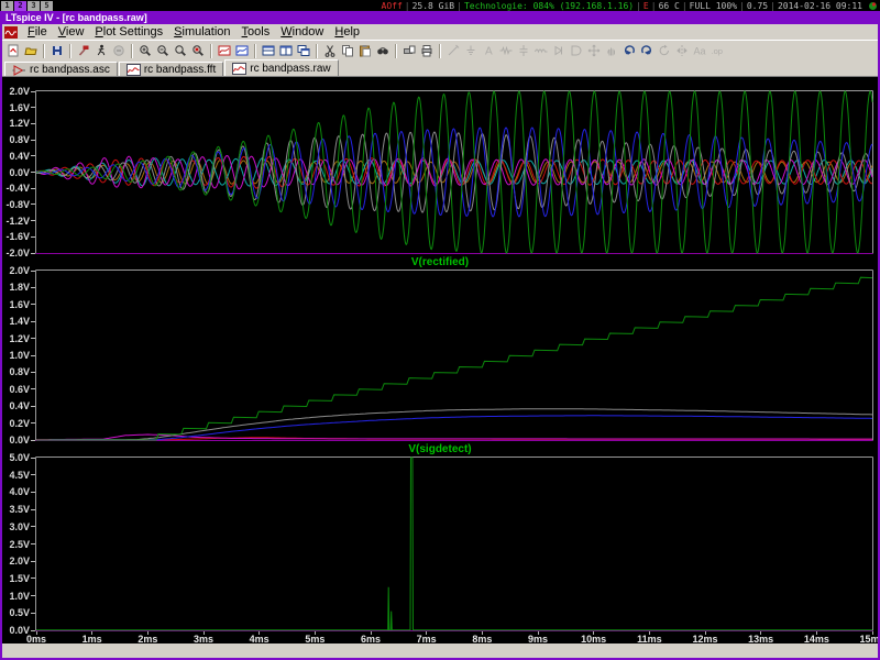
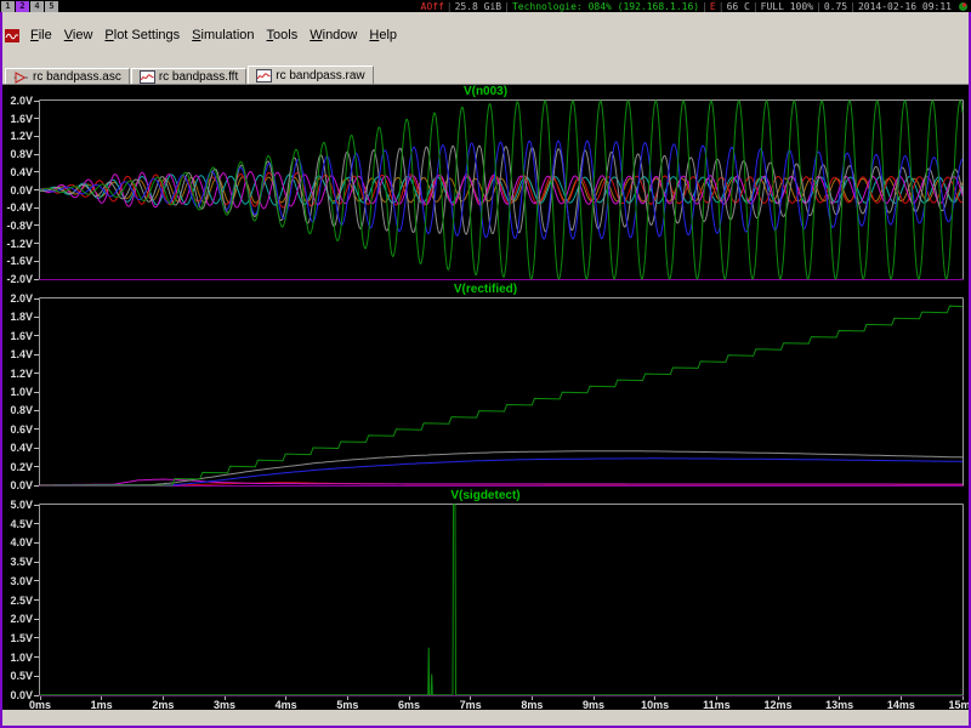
  1
  2
- 3
+ 4
  5
  AOff
  |
  25.8 GiB
  |
  Technologie: 084% (192.168.1.16)
  |
  E
  |
  66 C
  |
  FULL 100%
  |
  0.75
  |
  2014-02-16 09:11
- LTspice IV - [rc bandpass.raw]
  File
  View
  Plot Settings
  Simulation
  Tools
  Window
  Help
- A
- Aa
- .op
  rc bandpass.asc
  rc bandpass.fft
  rc bandpass.raw
+ V(n003)
  2.0V
  1.6V
  1.2V
  0.8V
  0.4V
  0.0V
  -0.4V
  -0.8V
  -1.2V
  -1.6V
  -2.0V
  V(rectified)
  2.0V
  1.8V
  1.6V
  1.4V
  1.2V
  1.0V
  0.8V
  0.6V
  0.4V
  0.2V
  0.0V
  V(sigdetect)
  5.0V
  4.5V
  4.0V
  3.5V
  3.0V
  2.5V
  2.0V
  1.5V
  1.0V
  0.5V
  0.0V
  0ms
  1ms
  2ms
  3ms
  4ms
  5ms
  6ms
  7ms
  8ms
  9ms
  10ms
  11ms
  12ms
  13ms
  14ms
  15m
